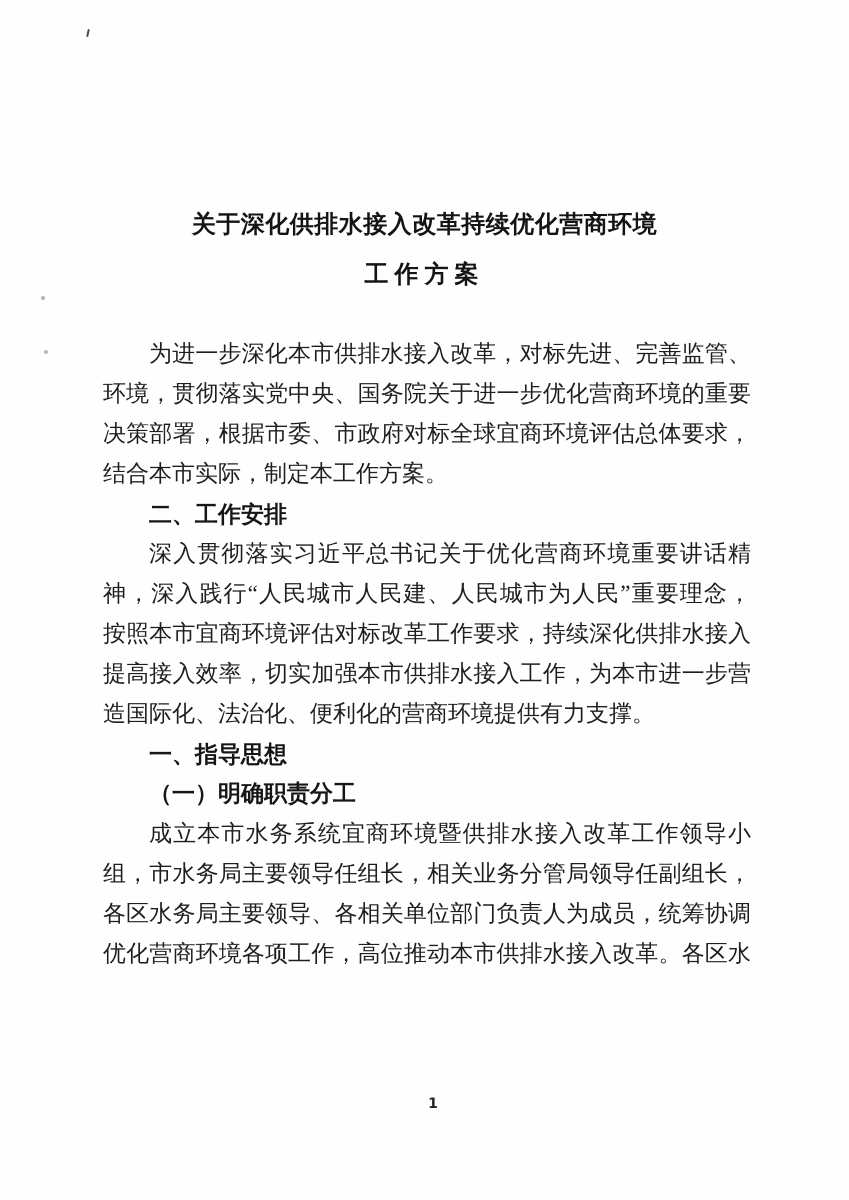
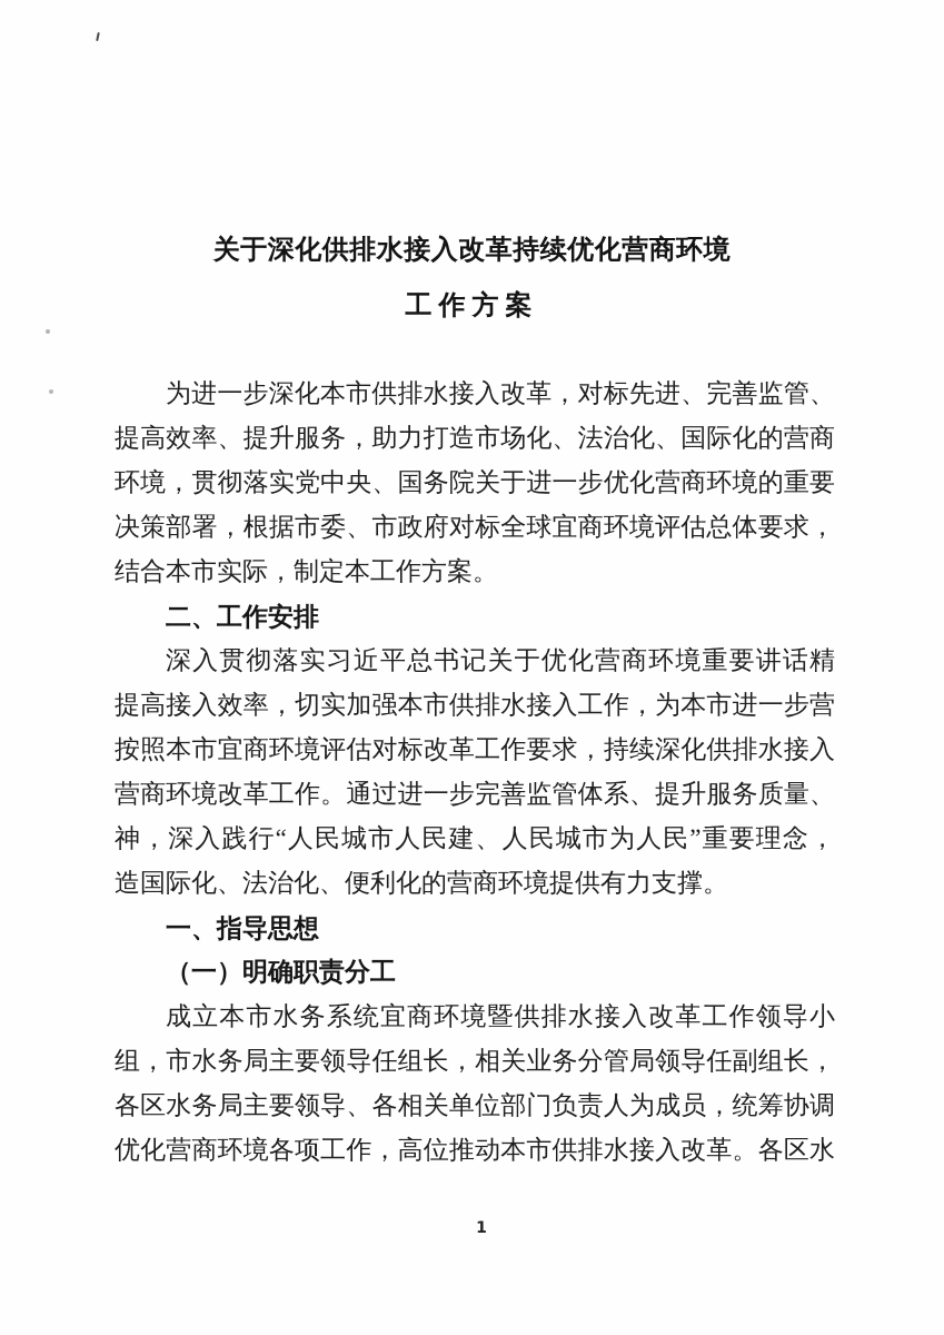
  关于深化供排水接入改革持续优化营商环境
  工作方案
  为进一步深化本市供排水接入改革，对标先进、完善监管、
+ 提高效率、提升服务，助力打造市场化、法治化、国际化的营商
  环境，贯彻落实党中央、国务院关于进一步优化营商环境的重要
  决策部署，根据市委、市政府对标全球宜商环境评估总体要求，
  结合本市实际，制定本工作方案。
  二、工作安排
  深入贯彻落实习近平总书记关于优化营商环境重要讲话精
- 神，深入践行“人民城市人民建、人民城市为人民”重要理念，
+ 提高接入效率，切实加强本市供排水接入工作，为本市进一步营
  按照本市宜商环境评估对标改革工作要求，持续深化供排水接入
+ 营商环境改革工作。通过进一步完善监管体系、提升服务质量、
- 提高接入效率，切实加强本市供排水接入工作，为本市进一步营
+ 神，深入践行“人民城市人民建、人民城市为人民”重要理念，
  造国际化、法治化、便利化的营商环境提供有力支撑。
  一、指导思想
  （一）明确职责分工
  成立本市水务系统宜商环境暨供排水接入改革工作领导小
  组，市水务局主要领导任组长，相关业务分管局领导任副组长，
  各区水务局主要领导、各相关单位部门负责人为成员，统筹协调
  优化营商环境各项工作，高位推动本市供排水接入改革。各区水
  1
